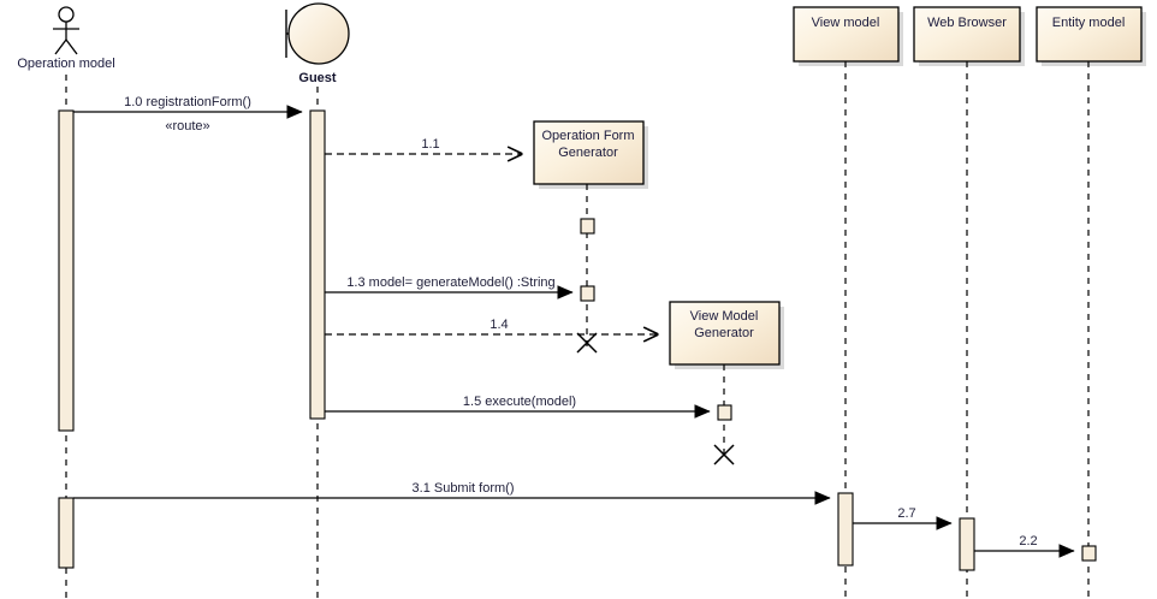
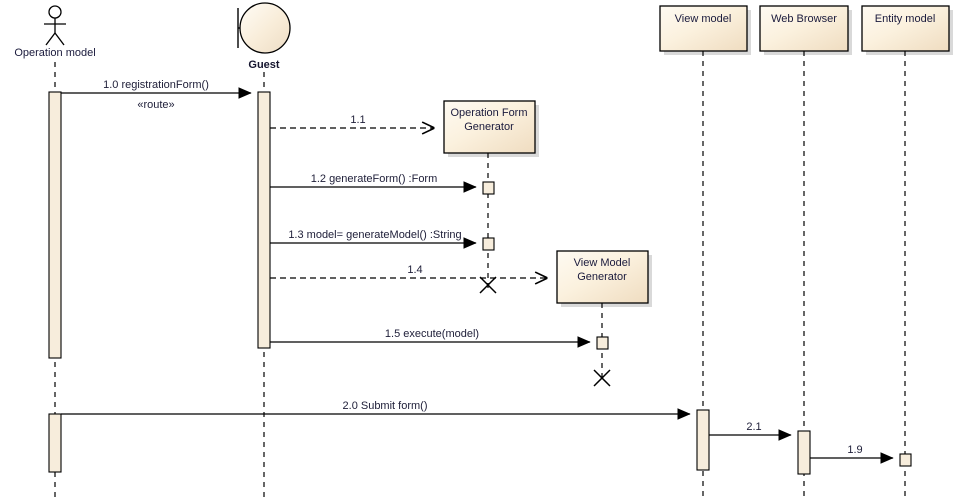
  Operation model
  Guest
  Operation Form
  Generator
  View Model
  Generator
  View model
  Web Browser
  Entity model
  1.0 registrationForm()
  «route»
  1.1
+ 1.2 generateForm() :Form
  1.3 model= generateModel() :String
  1.4
  1.5 execute(model)
- 3.1 Submit form()
+ 2.0 Submit form()
- 2.7
+ 2.1
- 2.2
+ 1.9
